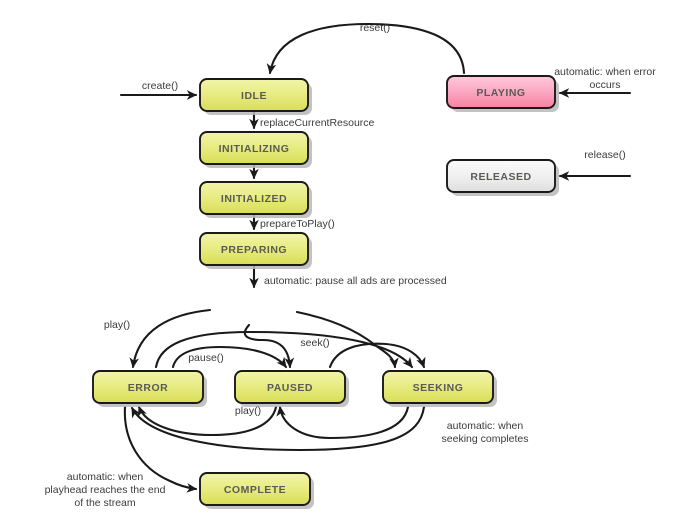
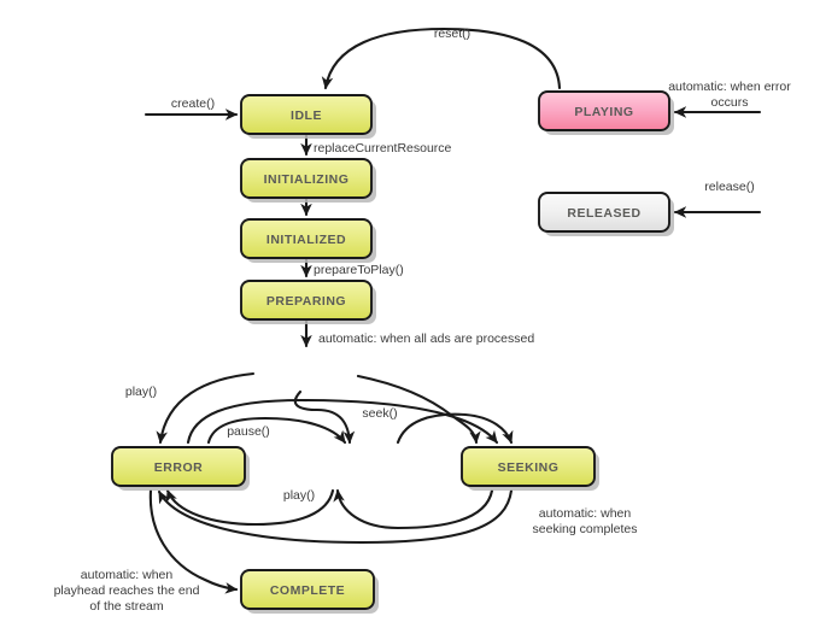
  IDLE
  INITIALIZING
  INITIALIZED
  PREPARING
  ERROR
- PAUSED
  SEEKING
  COMPLETE
  PLAYING
  RELEASED
  create()
  reset()
  automatic: when error occurs
  release()
  replaceCurrentResource
  prepareToPlay()
- automatic: pause all ads are processed
+ automatic: when all ads are processed
  play()
  pause()
  seek()
  play()
  automatic: when seeking completes
  automatic: when playhead reaches the end of the stream
